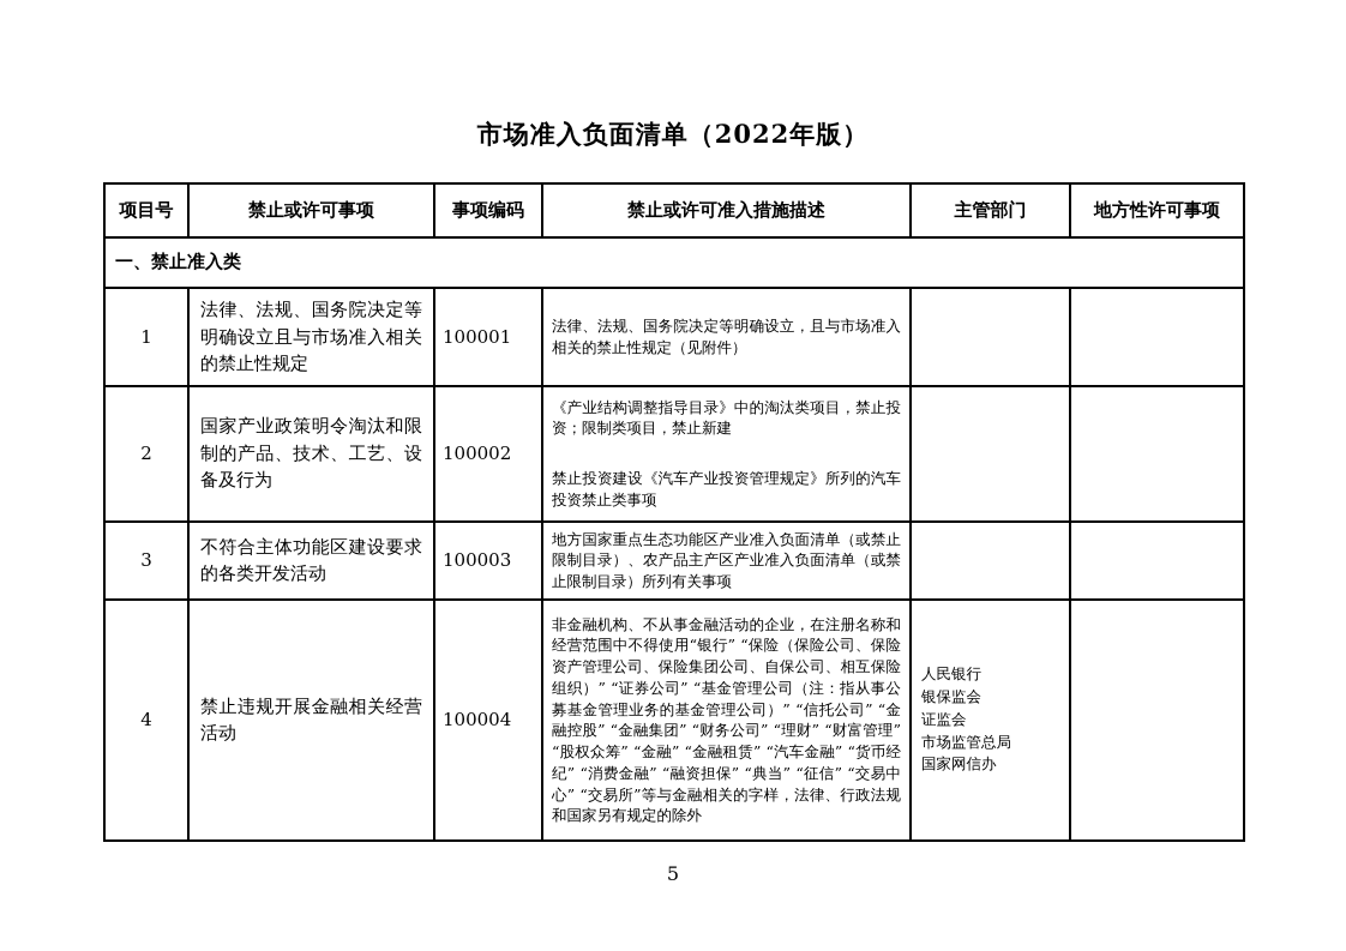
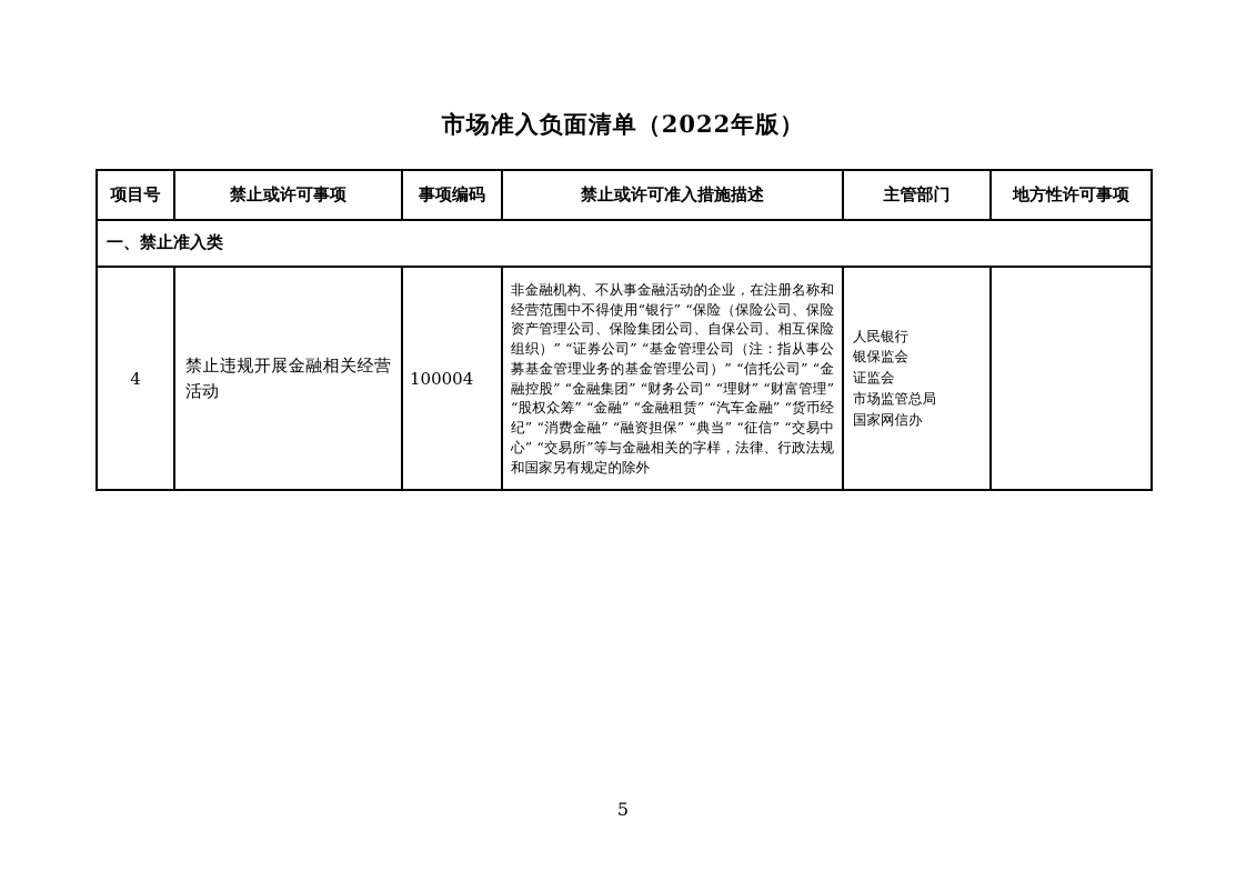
  市场准入负面清单（2022年版）
  项目号	禁止或许可事项	事项编码	禁止或许可准入措施描述	主管部门	地方性许可事项
  一、禁止准入类
- 1	法律、法规、国务院决定等明确设立且与市场准入相关的禁止性规定	100001	法律、法规、国务院决定等明确设立，且与市场准入相关的禁止性规定（见附件）
- 2	国家产业政策明令淘汰和限制的产品、技术、工艺、设备及行为	100002	《产业结构调整指导目录》中的淘汰类项目，禁止投资；限制类项目，禁止新建 禁止投资建设《汽车产业投资管理规定》所列的汽车投资禁止类事项
- 3	不符合主体功能区建设要求的各类开发活动	100003	地方国家重点生态功能区产业准入负面清单（或禁止限制目录）、农产品主产区产业准入负面清单（或禁止限制目录）所列有关事项
  4	禁止违规开展金融相关经营活动	100004	非金融机构、不从事金融活动的企业，在注册名称和经营范围中不得使用“银行” “保险（保险公司、保险资产管理公司、保险集团公司、自保公司、相互保险组织）” “证券公司” “基金管理公司（注：指从事公募基金管理业务的基金管理公司）” “信托公司” “金融控股” “金融集团” “财务公司” “理财” “财富管理” “股权众筹” “金融” “金融租赁” “汽车金融” “货币经纪” “消费金融” “融资担保” “典当” “征信” “交易中心” “交易所”等与金融相关的字样，法律、行政法规和国家另有规定的除外	人民银行 银保监会 证监会 市场监管总局 国家网信办
  5
